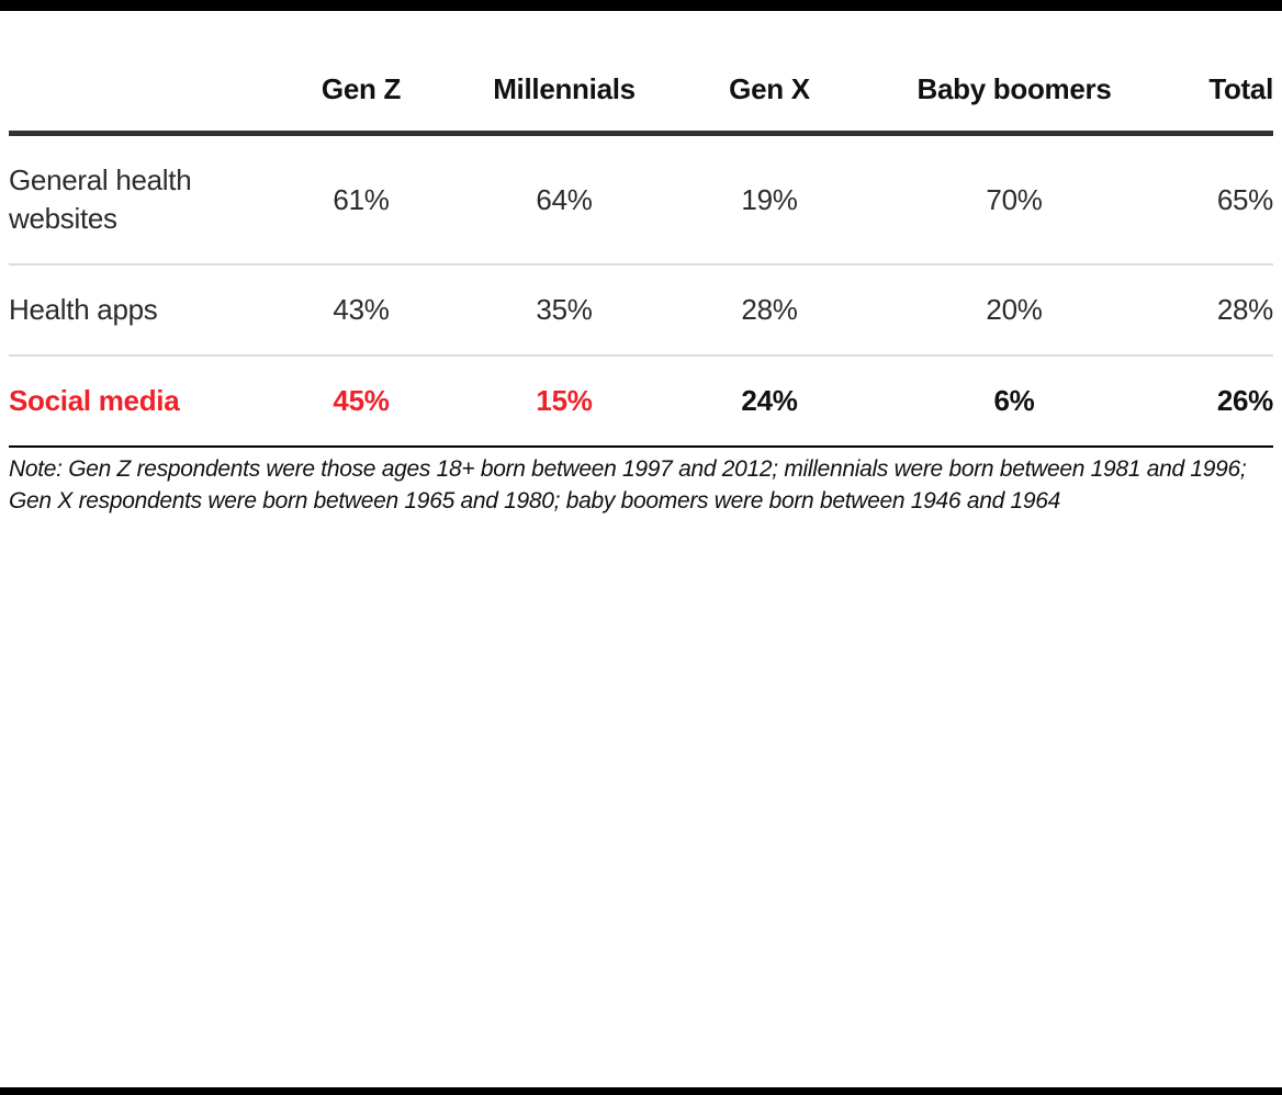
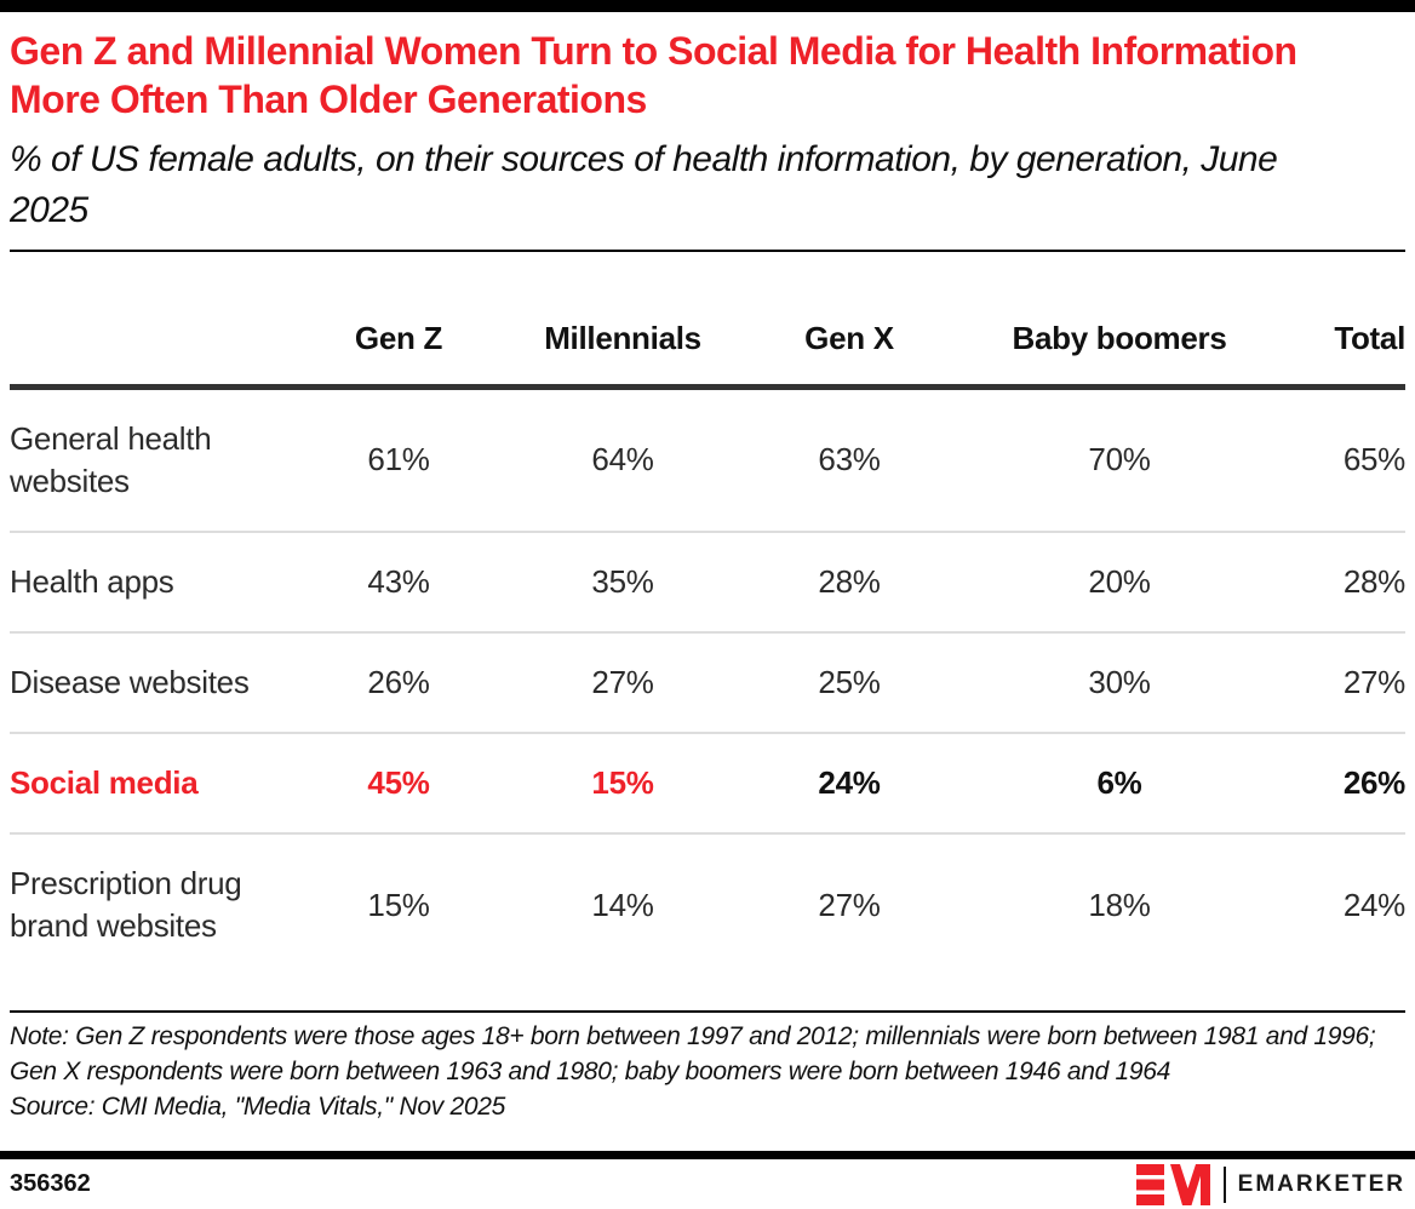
+ Gen Z and Millennial Women Turn to Social Media for Health Information More Often Than Older Generations
+ % of US female adults, on their sources of health information, by generation, June 2025
  	Gen Z	Millennials	Gen X	Baby boomers	Total
- General health websites	61%	64%	19%	70%	65%
+ General health websites	61%	64%	63%	70%	65%
  Health apps	43%	35%	28%	20%	28%
+ Disease websites	26%	27%	25%	30%	27%
  Social media	45%	15%	24%	6%	26%
+ Prescription drug brand websites	15%	14%	27%	18%	24%
- Note: Gen Z respondents were those ages 18+ born between 1997 and 2012; millennials were born between 1981 and 1996; Gen X respondents were born between 1965 and 1980; baby boomers were born between 1946 and 1964
+ Note: Gen Z respondents were those ages 18+ born between 1997 and 2012; millennials were born between 1981 and 1996; Gen X respondents were born between 1963 and 1980; baby boomers were born between 1946 and 1964
+ Source: CMI Media, "Media Vitals," Nov 2025
+ 356362
+ EMARKETER
